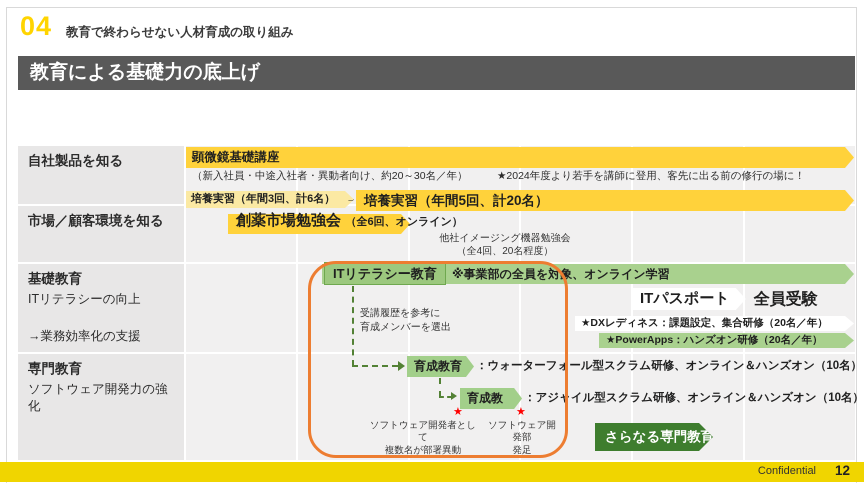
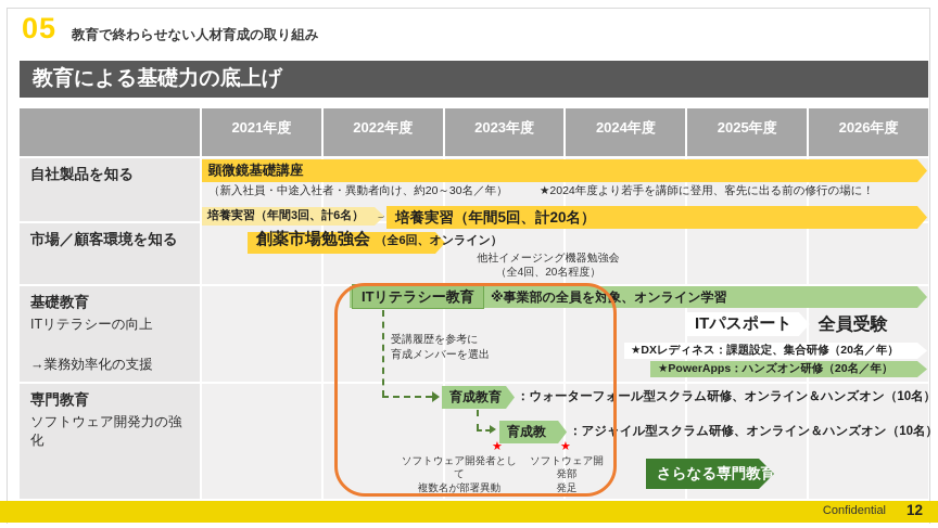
- 04
+ 05
  教育で終わらせない人材育成の取り組み
  教育による基礎力の底上げ
+ 2021年度
+ 2022年度
+ 2023年度
+ 2024年度
+ 2025年度
+ 2026年度
  自社製品を知る
  市場／顧客環境を知る
  基礎教育
  ITリテラシーの向上
  →業務効率化の支援
  専門教育
  ソフトウェア開発力の強化
  顕微鏡基礎講座
  （新入社員・中途入社者・異動者向け、約20～30名／年）
  ★2024年度より若手を講師に登用、客先に出る前の修行の場に！
  培養実習（年間3回、計6名） →
  培養実習（年間5回、計20名）
  創薬市場勉強会 （全6回、オンライン）
  他社イメージング機器勉強会
  （全4回、20名程度）
  ITリテラシー教育
  ※事業部の全員を対象、オンライン学習
  受講履歴を参考に
  育成メンバーを選出
  ITパスポート
  全員受験
  ★DXレディネス：課題設定、集合研修（20名／年）
  ★PowerApps：ハンズオン研修（20名／年）
  育成教育
  ：ウォーターフォール型スクラム研修、オンライン＆ハンズオン（10名）
  育成教
  ：アジャイル型スクラム研修、オンライン＆ハンズオン（10名）
  ★
  ★
  ソフトウェア開発者として
  複数名が部署異動
  ソフトウェア開発部
  発足
  さらなる専門教育
  Confidential
  12
